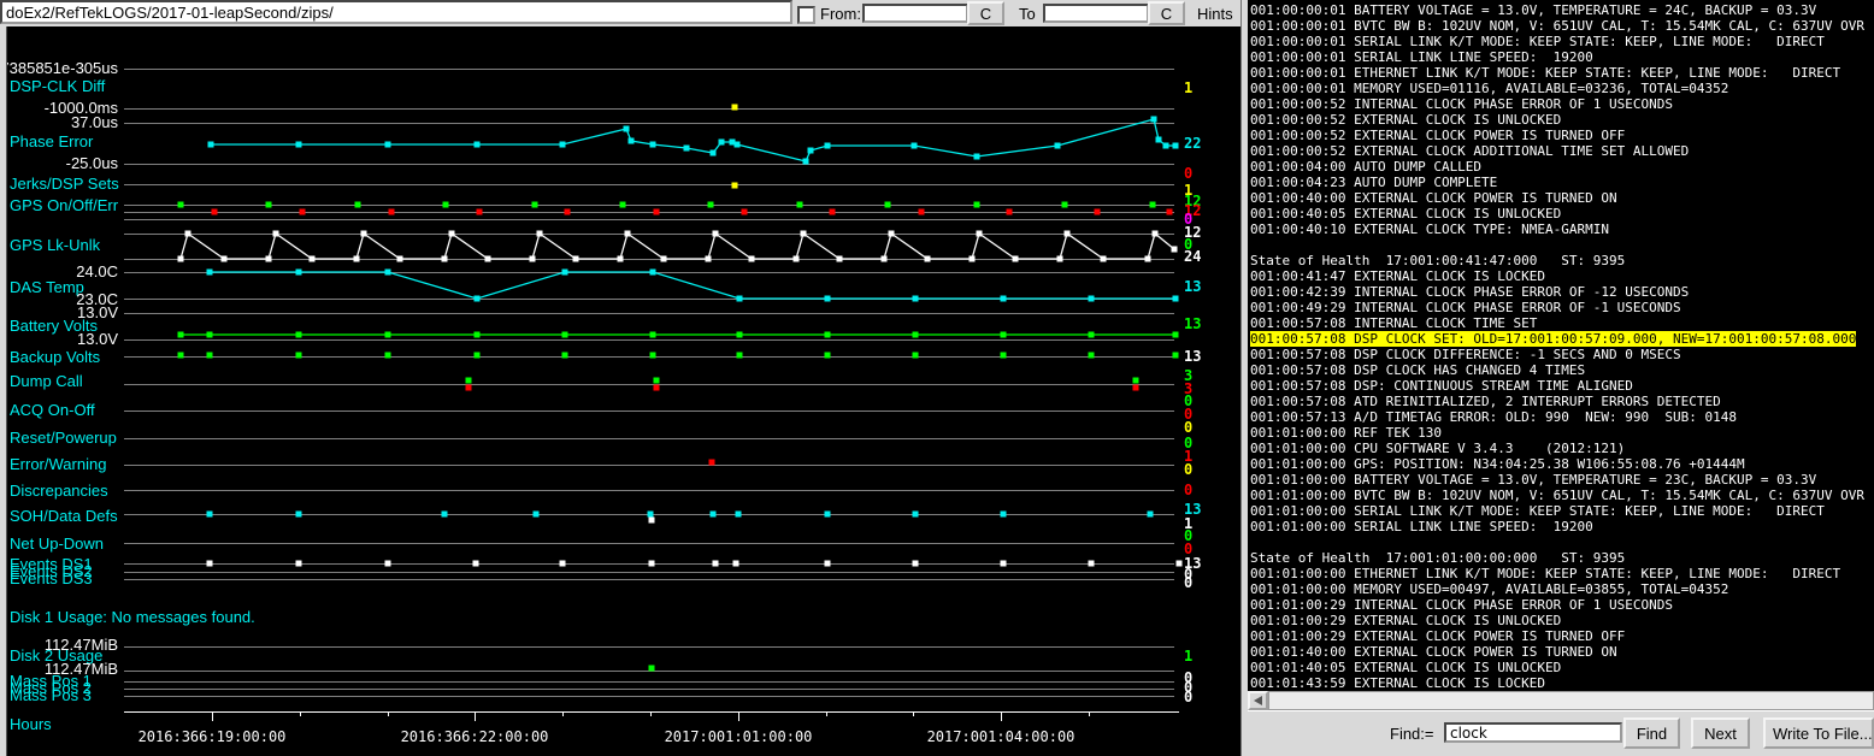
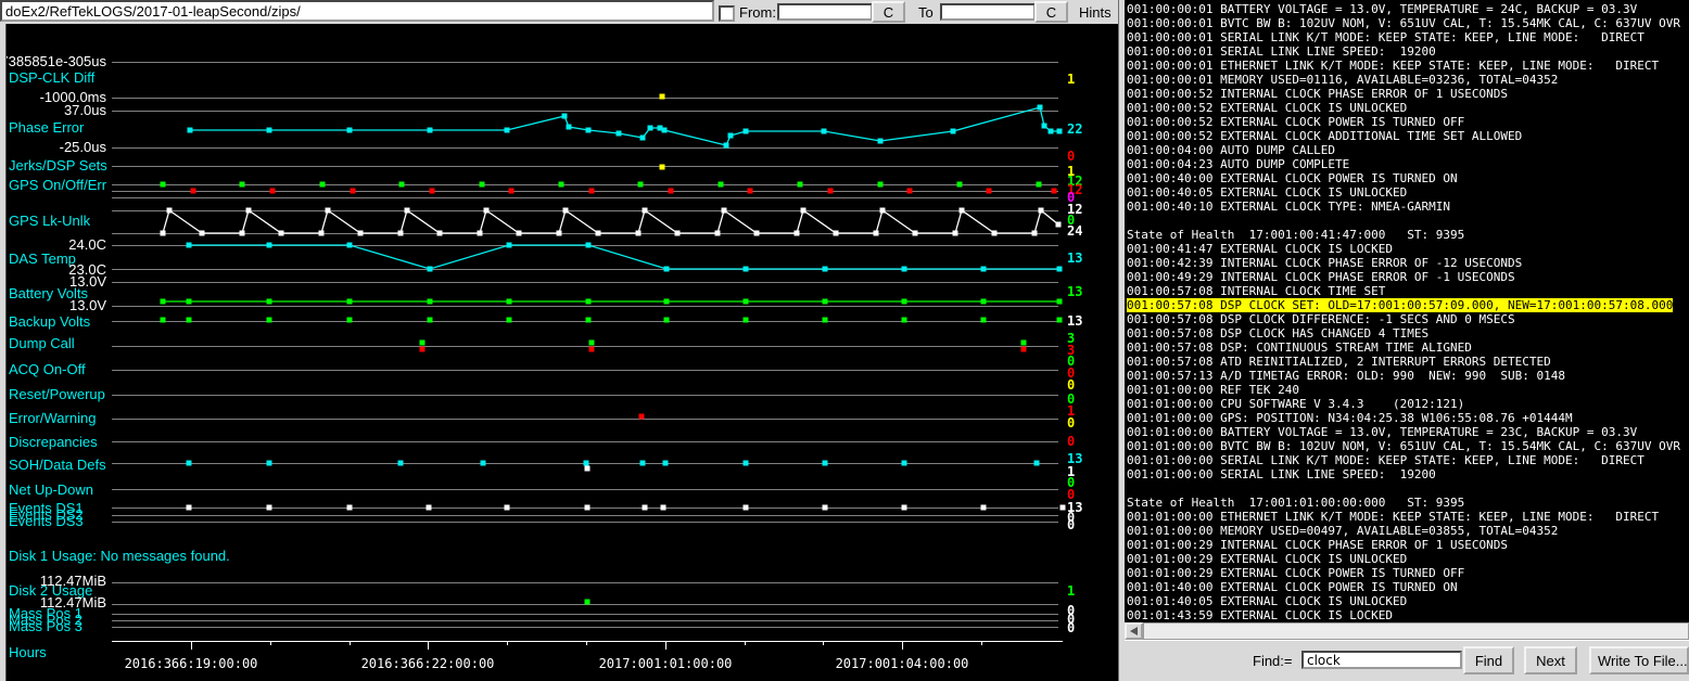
  doEx2/RefTekLOGS/2017-01-leapSecond/zips/
  From:
  C
  To
  C
  Hints
  2016:366:19:00:00
  2016:366:22:00:00
  2017:001:01:00:00
  2017:001:04:00:00
  DSP-CLK Diff
  385851e-305us
  -1000.0ms
  1
  Phase Error
  37.0us
  -25.0us
  22
  Jerks/DSP Sets
  0
  1
  GPS On/Off/Err
  12
  12
  0
  GPS Lk-Unlk
  12
  0
  24
  DAS Temp
  24.0C
  23.0C
  13
  Battery Volts
  13.0V
  13.0V
  13
  Backup Volts
  13
  Dump Call
  3
  3
  0
  ACQ On-Off
  0
  0
  Reset/Powerup
  0
  Error/Warning
  1
  0
  Discrepancies
  0
  SOH/Data Defs
  13
  1
  Net Up-Down
  0
  0
  Events DS1
  13
  Events DS2
  0
  Events DS3
  0
  Disk 1 Usage: No messages found.
  Disk 2 Usage
  112.47MiB
  112.47MiB
  1
  Mass Pos 1
  0
  Mass Pos 2
  0
  Mass Pos 3
  0
  Hours
  001:00:00:01 BATTERY VOLTAGE = 13.0V, TEMPERATURE = 24C, BACKUP = 03.3V
  001:00:00:01 BVTC BW B: 102UV NOM, V: 651UV CAL, T: 15.54MK CAL, C: 637UV OVR
  001:00:00:01 SERIAL LINK K/T MODE: KEEP STATE: KEEP, LINE MODE: DIRECT
  001:00:00:01 SERIAL LINK LINE SPEED: 19200
  001:00:00:01 ETHERNET LINK K/T MODE: KEEP STATE: KEEP, LINE MODE: DIRECT
  001:00:00:01 MEMORY USED=01116, AVAILABLE=03236, TOTAL=04352
  001:00:00:52 INTERNAL CLOCK PHASE ERROR OF 1 USECONDS
  001:00:00:52 EXTERNAL CLOCK IS UNLOCKED
  001:00:00:52 EXTERNAL CLOCK POWER IS TURNED OFF
  001:00:00:52 EXTERNAL CLOCK ADDITIONAL TIME SET ALLOWED
  001:00:04:00 AUTO DUMP CALLED
  001:00:04:23 AUTO DUMP COMPLETE
  001:00:40:00 EXTERNAL CLOCK POWER IS TURNED ON
  001:00:40:05 EXTERNAL CLOCK IS UNLOCKED
  001:00:40:10 EXTERNAL CLOCK TYPE: NMEA-GARMIN
  State of Health 17:001:00:41:47:000 ST: 9395
  001:00:41:47 EXTERNAL CLOCK IS LOCKED
  001:00:42:39 INTERNAL CLOCK PHASE ERROR OF -12 USECONDS
  001:00:49:29 INTERNAL CLOCK PHASE ERROR OF -1 USECONDS
  001:00:57:08 INTERNAL CLOCK TIME SET
  001:00:57:08 DSP CLOCK SET: OLD=17:001:00:57:09.000, NEW=17:001:00:57:08.000
  001:00:57:08 DSP CLOCK DIFFERENCE: -1 SECS AND 0 MSECS
  001:00:57:08 DSP CLOCK HAS CHANGED 4 TIMES
  001:00:57:08 DSP: CONTINUOUS STREAM TIME ALIGNED
  001:00:57:08 ATD REINITIALIZED, 2 INTERRUPT ERRORS DETECTED
  001:00:57:13 A/D TIMETAG ERROR: OLD: 990 NEW: 990 SUB: 0148
- 001:01:00:00 REF TEK 130
+ 001:01:00:00 REF TEK 240
  001:01:00:00 CPU SOFTWARE V 3.4.3 (2012:121)
  001:01:00:00 GPS: POSITION: N34:04:25.38 W106:55:08.76 +01444M
  001:01:00:00 BATTERY VOLTAGE = 13.0V, TEMPERATURE = 23C, BACKUP = 03.3V
  001:01:00:00 BVTC BW B: 102UV NOM, V: 651UV CAL, T: 15.54MK CAL, C: 637UV OVR
  001:01:00:00 SERIAL LINK K/T MODE: KEEP STATE: KEEP, LINE MODE: DIRECT
  001:01:00:00 SERIAL LINK LINE SPEED: 19200
  State of Health 17:001:01:00:00:000 ST: 9395
  001:01:00:00 ETHERNET LINK K/T MODE: KEEP STATE: KEEP, LINE MODE: DIRECT
  001:01:00:00 MEMORY USED=00497, AVAILABLE=03855, TOTAL=04352
  001:01:00:29 INTERNAL CLOCK PHASE ERROR OF 1 USECONDS
  001:01:00:29 EXTERNAL CLOCK IS UNLOCKED
  001:01:00:29 EXTERNAL CLOCK POWER IS TURNED OFF
  001:01:40:00 EXTERNAL CLOCK POWER IS TURNED ON
  001:01:40:05 EXTERNAL CLOCK IS UNLOCKED
  001:01:43:59 EXTERNAL CLOCK IS LOCKED
  Find:=
  clock
  Find
  Next
  Write To File...
